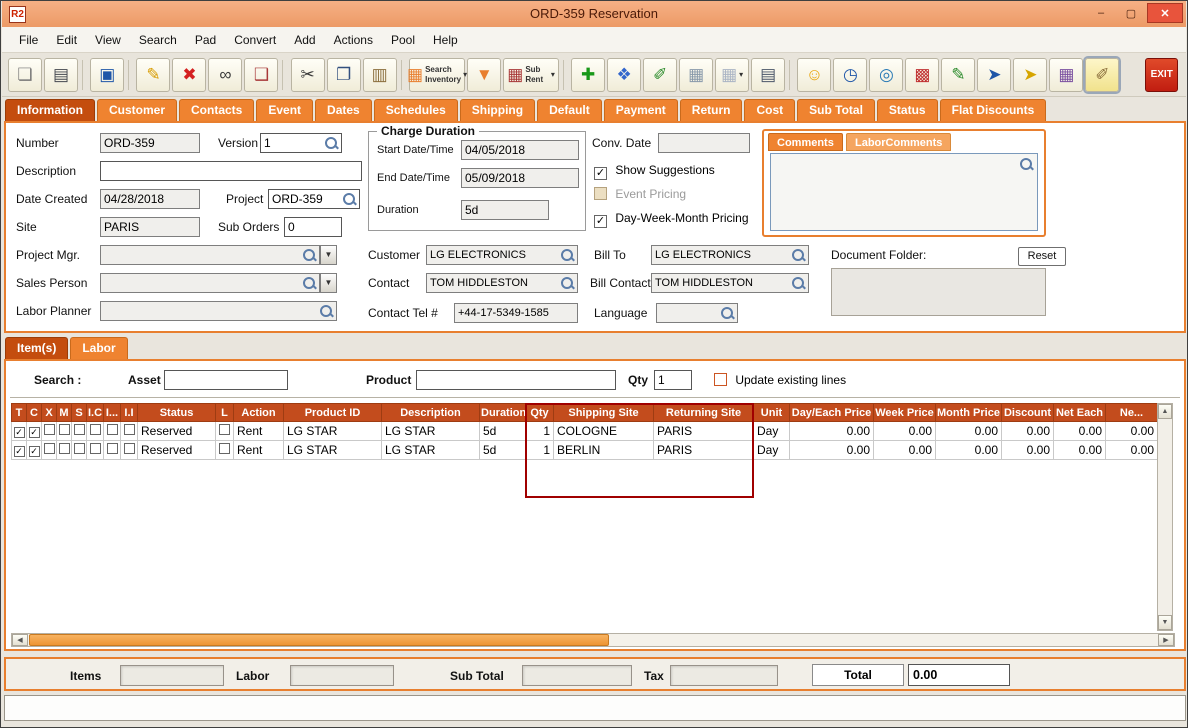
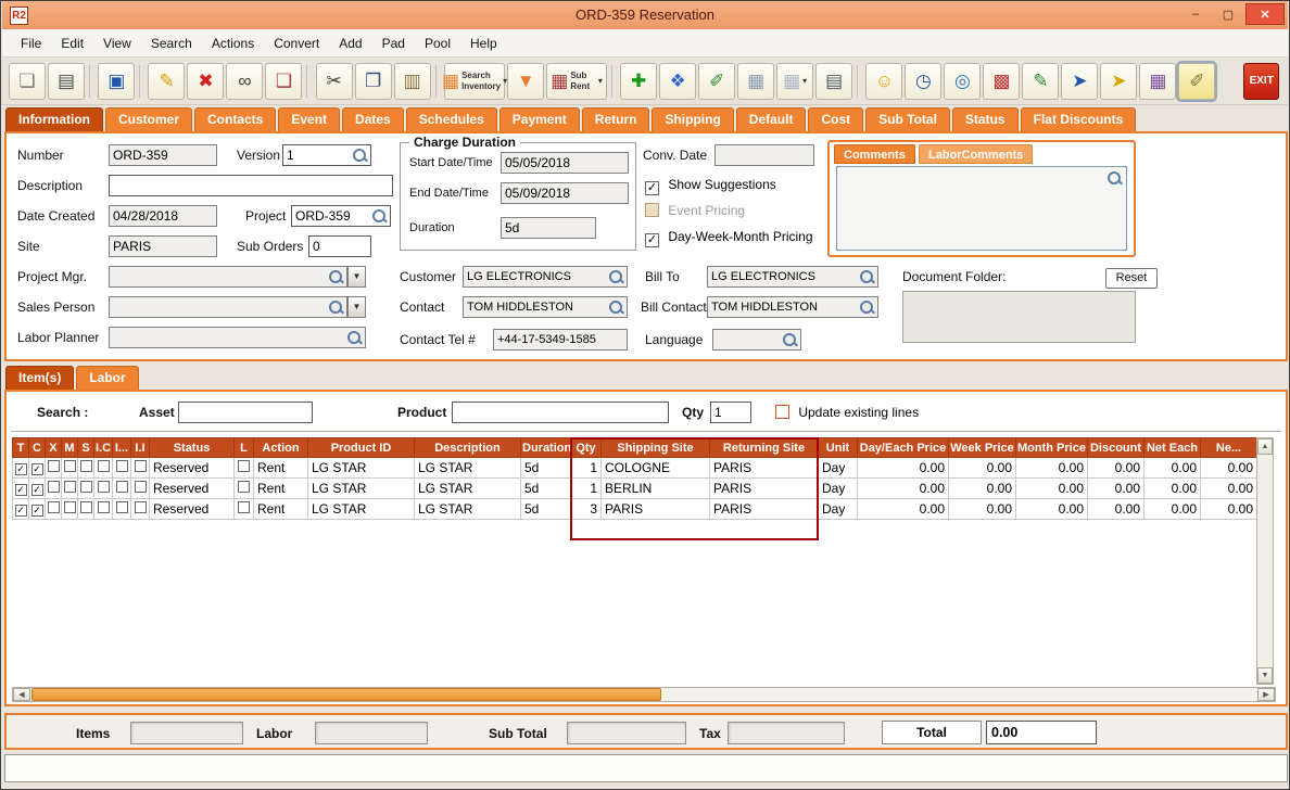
  R2
  ORD-359 Reservation
  –
  ▢
  ✕
  File
  Edit
  View
  Search
- Pad
+ Actions
  Convert
  Add
- Actions
+ Pad
  Pool
  Help
  ❏
  ▤
  ▣
  ✎
  ✖
  ∞
  ❑
  ✂
  ❐
  ▥
  ▦
  Search
  Inventory
  ▾
  ▼
  ▦
  Sub Rent
  ▾
  ✚
  ❖
  ✐
  ▦
  ▦
  ▾
  ▤
  ☺
  ◷
  ◎
  ▩
  ✎
  ➤
  ➤
  ▦
  ✐
  EXIT
  Information
  Customer
  Contacts
  Event
  Dates
  Schedules
- Shipping
+ Payment
- Default
+ Return
- Payment
+ Shipping
- Return
+ Default
  Cost
  Sub Total
  Status
  Flat Discounts
  Number
  ORD-359
  Version
  1
  Description
  Date Created
  04/28/2018
  Project
  ORD-359
  Site
  PARIS
  Sub Orders
  0
  Project Mgr.
  ▼
  Sales Person
  ▼
  Labor Planner
  Charge Duration
  Start Date/Time
- 04/05/2018
+ 05/05/2018
  End Date/Time
  05/09/2018
  Duration
  5d
  Conv. Date
  ✓ Show Suggestions
  Event Pricing
  ✓ Day-Week-Month Pricing
  Comments
  LaborComments
  Customer
  LG ELECTRONICS
  Bill To
  LG ELECTRONICS
  Contact
  TOM HIDDLESTON
  Bill Contact
  TOM HIDDLESTON
  Contact Tel #
  +44-17-5349-1585
  Language
  Document Folder:
  Reset
  Item(s)
  Labor
  Search :
  Asset
  Product
  Qty
  1
  Update existing lines
  T	C	X	M	S	I.C	I...	I.I	Status	L	Action	Product ID	Description	Duration	Qty	Shipping Site	Returning Site	Unit	Day/Each Price	Week Price	Month Price	Discount	Net Each	Ne...
  ✓	✓							Reserved		Rent	LG STAR	LG STAR	5d	1	COLOGNE	PARIS	Day	0.00	0.00	0.00	0.00	0.00	0.00
  ✓	✓							Reserved		Rent	LG STAR	LG STAR	5d	1	BERLIN	PARIS	Day	0.00	0.00	0.00	0.00	0.00	0.00
+ ✓	✓							Reserved		Rent	LG STAR	LG STAR	5d	3	PARIS	PARIS	Day	0.00	0.00	0.00	0.00	0.00	0.00
  Items
  Labor
  Sub Total
  Tax
  Total
  0.00
